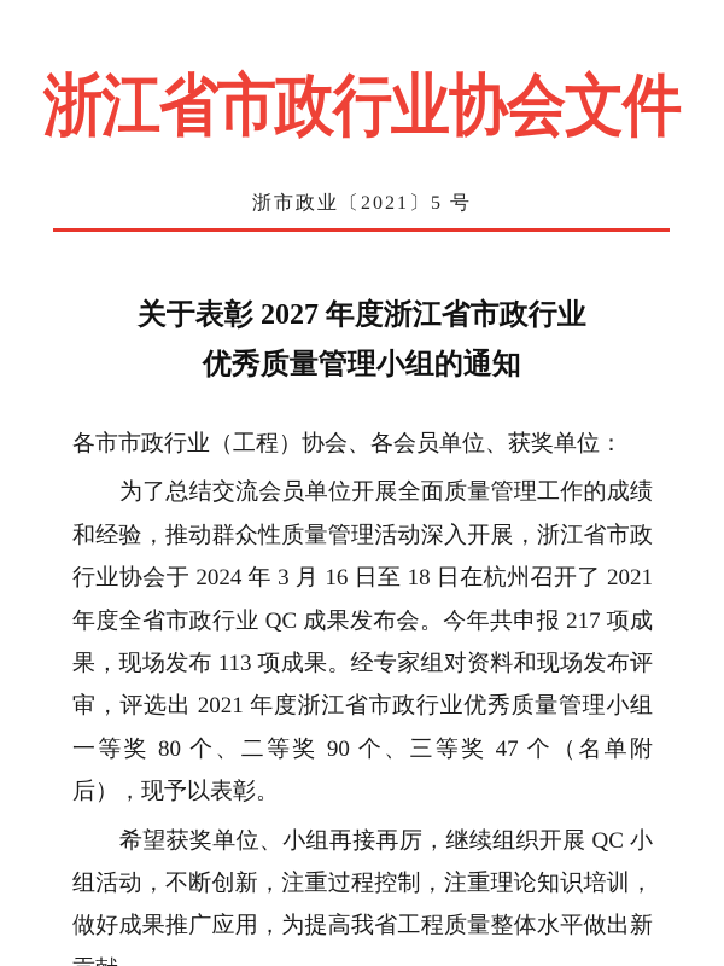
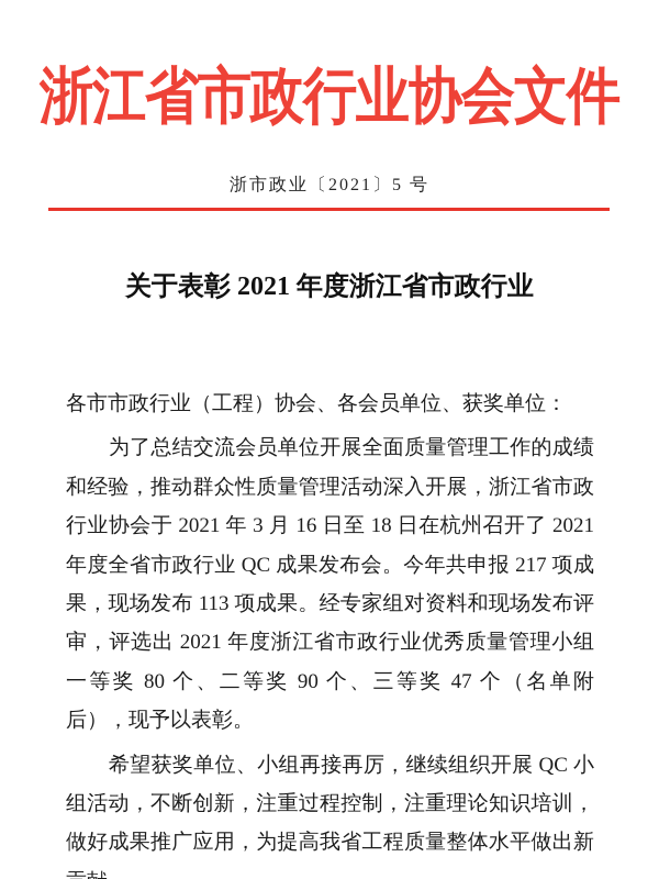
  浙江省市政行业协会文件
  浙市政业〔2021〕5 号
- 关于表彰 2027 年度浙江省市政行业
+ 关于表彰 2021 年度浙江省市政行业
- 优秀质量管理小组的通知
  各市市政行业（工程）协会、各会员单位、获奖单位：
- 为了总结交流会员单位开展全面质量管理工作的成绩和经验，推动群众性质量管理活动深入开展，浙江省市政行业协会于 2024 年 3 月 16 日至 18 日在杭州召开了 2021 年度全省市政行业 QC 成果发布会。今年共申报 217 项成果，现场发布 113 项成果。经专家组对资料和现场发布评审，评选出 2021 年度浙江省市政行业优秀质量管理小组一等奖 80 个、二等奖 90 个、三等奖 47 个（名单附后），现予以表彰。
+ 为了总结交流会员单位开展全面质量管理工作的成绩和经验，推动群众性质量管理活动深入开展，浙江省市政行业协会于 2021 年 3 月 16 日至 18 日在杭州召开了 2021 年度全省市政行业 QC 成果发布会。今年共申报 217 项成果，现场发布 113 项成果。经专家组对资料和现场发布评审，评选出 2021 年度浙江省市政行业优秀质量管理小组一等奖 80 个、二等奖 90 个、三等奖 47 个（名单附后），现予以表彰。
  希望获奖单位、小组再接再厉，继续组织开展 QC 小组活动，不断创新，注重过程控制，注重理论知识培训，做好成果推广应用，为提高我省工程质量整体水平做出新
